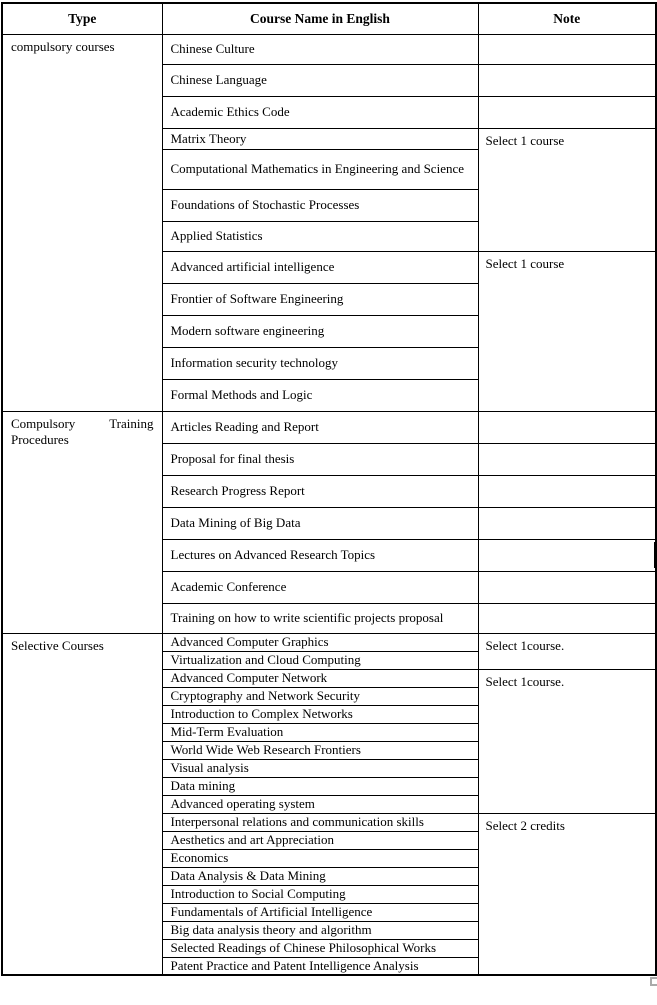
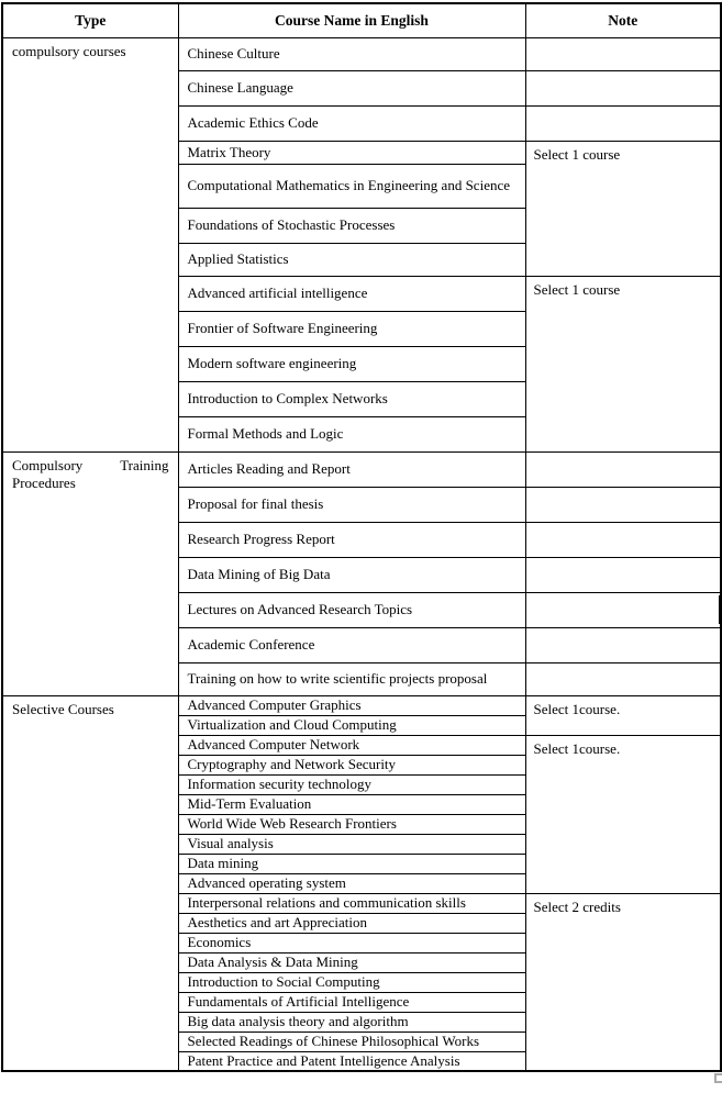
  Type	Course Name in English	Note
  compulsory courses	Chinese Culture
  Chinese Language
  Academic Ethics Code
  Matrix Theory	Select 1 course
  Computational Mathematics in Engineering and Science
  Foundations of Stochastic Processes
  Applied Statistics
  Advanced artificial intelligence	Select 1 course
  Frontier of Software Engineering
  Modern software engineering
- Information security technology
+ Introduction to Complex Networks
  Formal Methods and Logic
  Compulsory Training Procedures	Articles Reading and Report
  Proposal for final thesis
  Research Progress Report
  Data Mining of Big Data
  Lectures on Advanced Research Topics
  Academic Conference
  Training on how to write scientific projects proposal
  Selective Courses	Advanced Computer Graphics	Select 1course.
  Virtualization and Cloud Computing
  Advanced Computer Network	Select 1course.
  Cryptography and Network Security
- Introduction to Complex Networks
+ Information security technology
  Mid-Term Evaluation
  World Wide Web Research Frontiers
  Visual analysis
  Data mining
  Advanced operating system
  Interpersonal relations and communication skills	Select 2 credits
  Aesthetics and art Appreciation
  Economics
  Data Analysis & Data Mining
  Introduction to Social Computing
  Fundamentals of Artificial Intelligence
  Big data analysis theory and algorithm
  Selected Readings of Chinese Philosophical Works
  Patent Practice and Patent Intelligence Analysis
